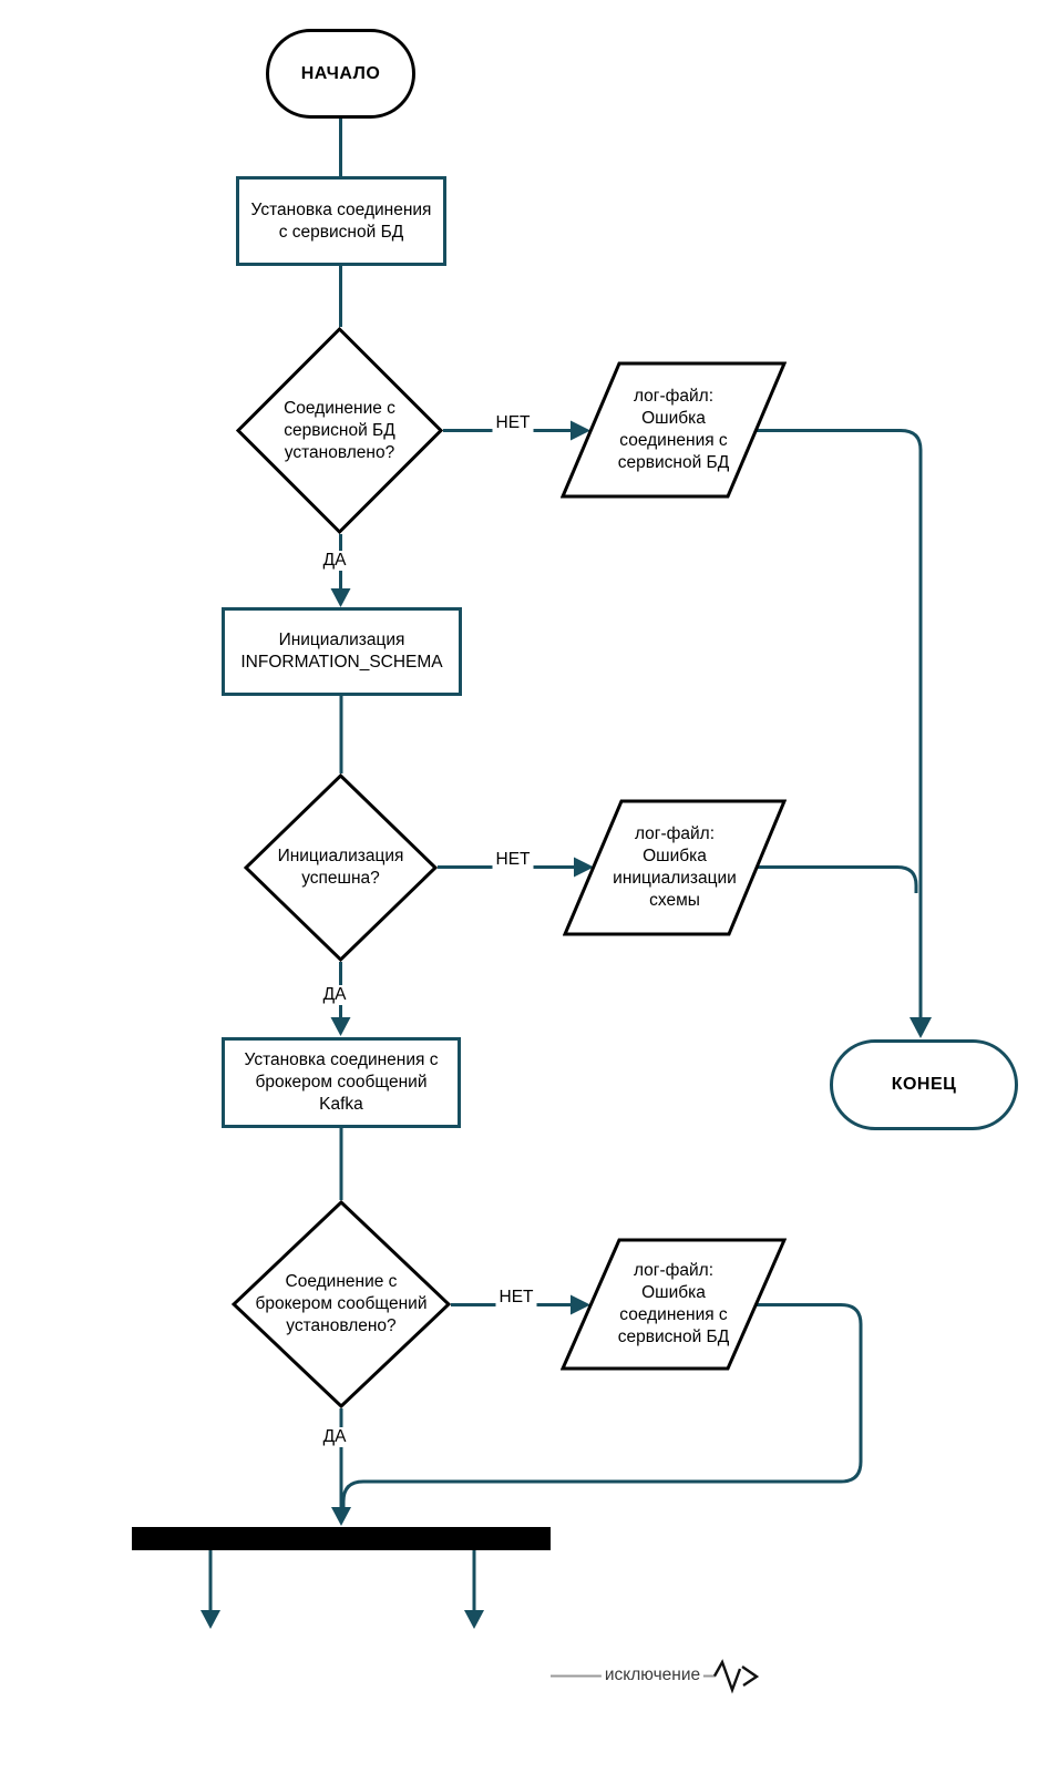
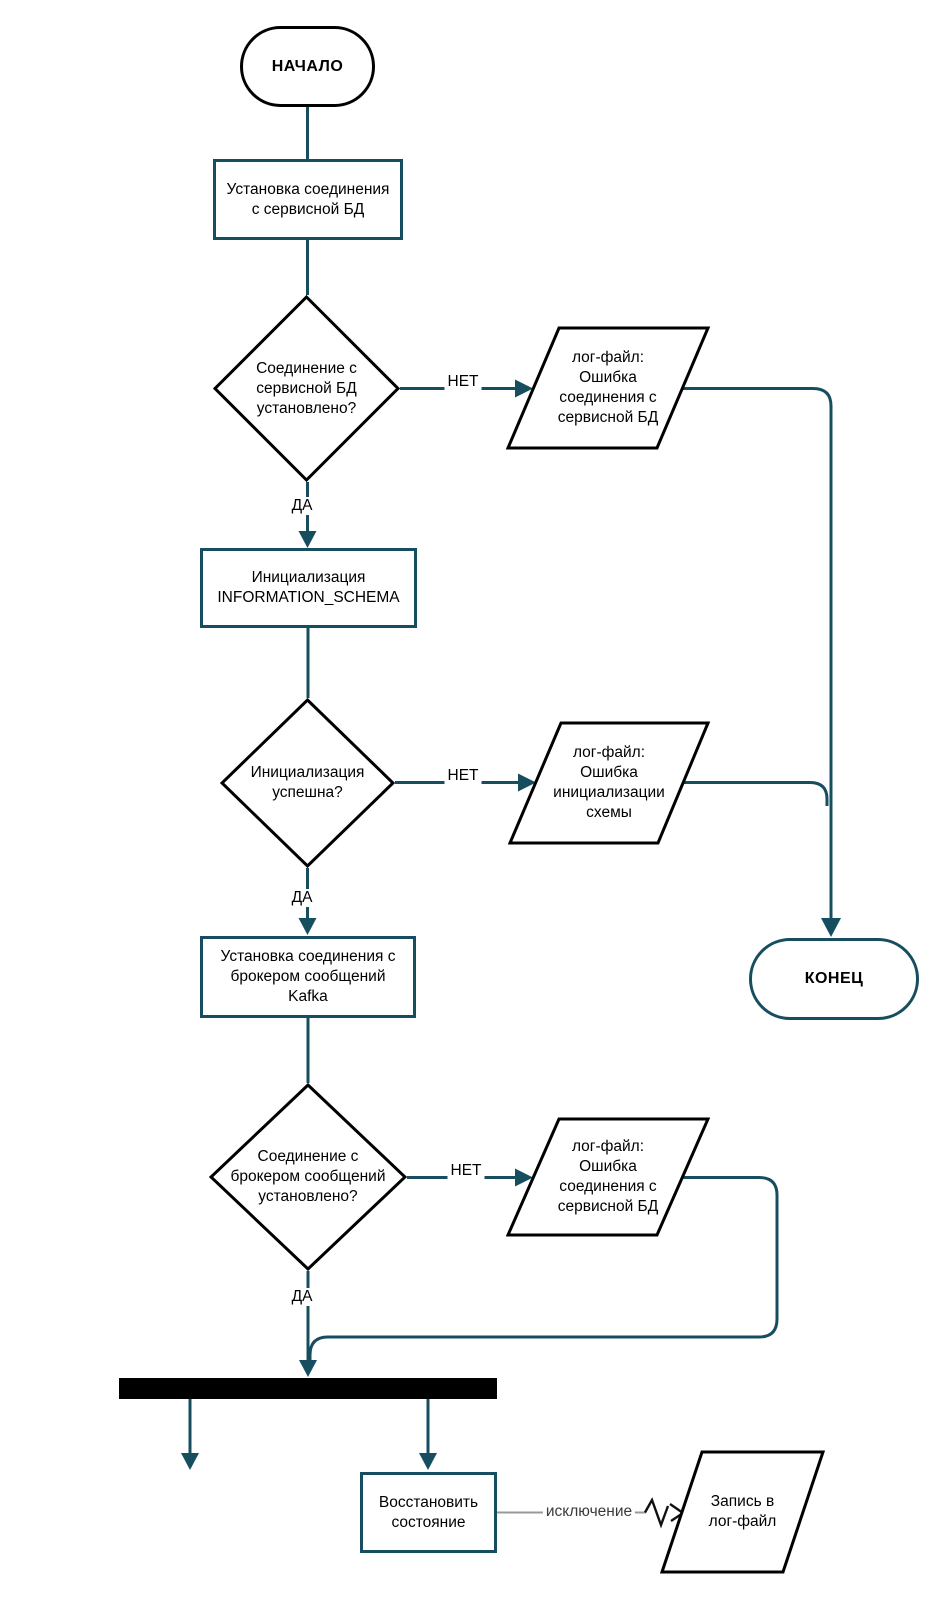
  НАЧАЛО
  Установка соединения
  с сервисной БД
  Соединение с
  сервисной БД
  установлено?
  лог-файл:
  Ошибка
  соединения с
  сервисной БД
  Инициализация
  INFORMATION_SCHEMA
  Инициализация
  успешна?
  лог-файл:
  Ошибка
  инициализации
  схемы
  Установка соединения с
  брокером сообщений
  Kafka
  КОНЕЦ
  Соединение с
  брокером сообщений
  установлено?
  лог-файл:
  Ошибка
  соединения с
  сервисной БД
+ Восстановить
+ состояние
+ Запись в
+ лог-файл
  НЕТ
  ДА
  НЕТ
  ДА
  НЕТ
  ДА
  исключение
